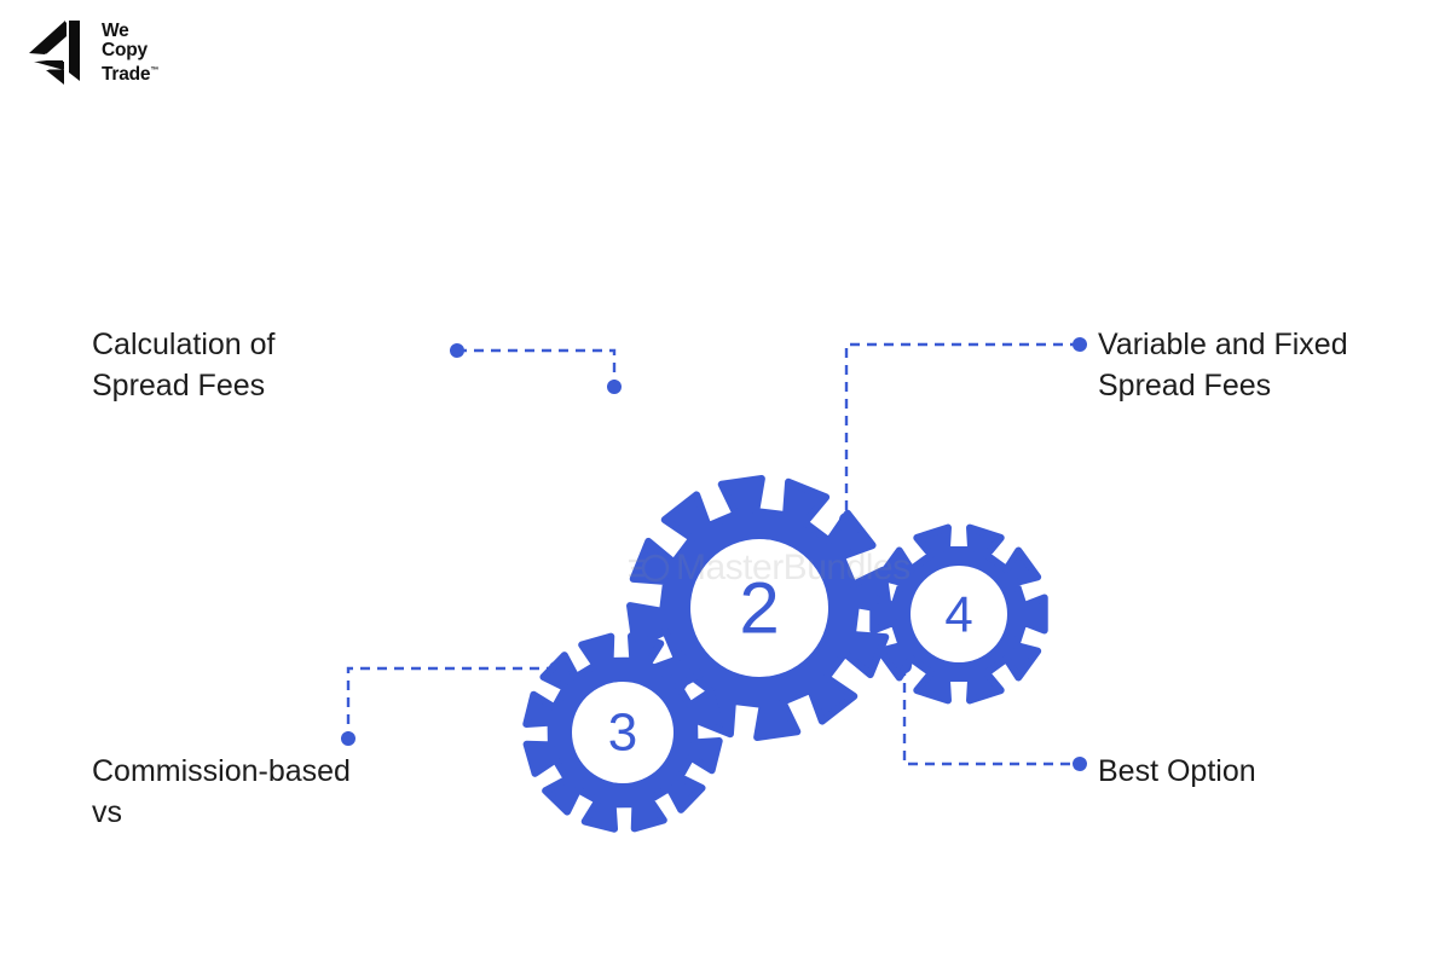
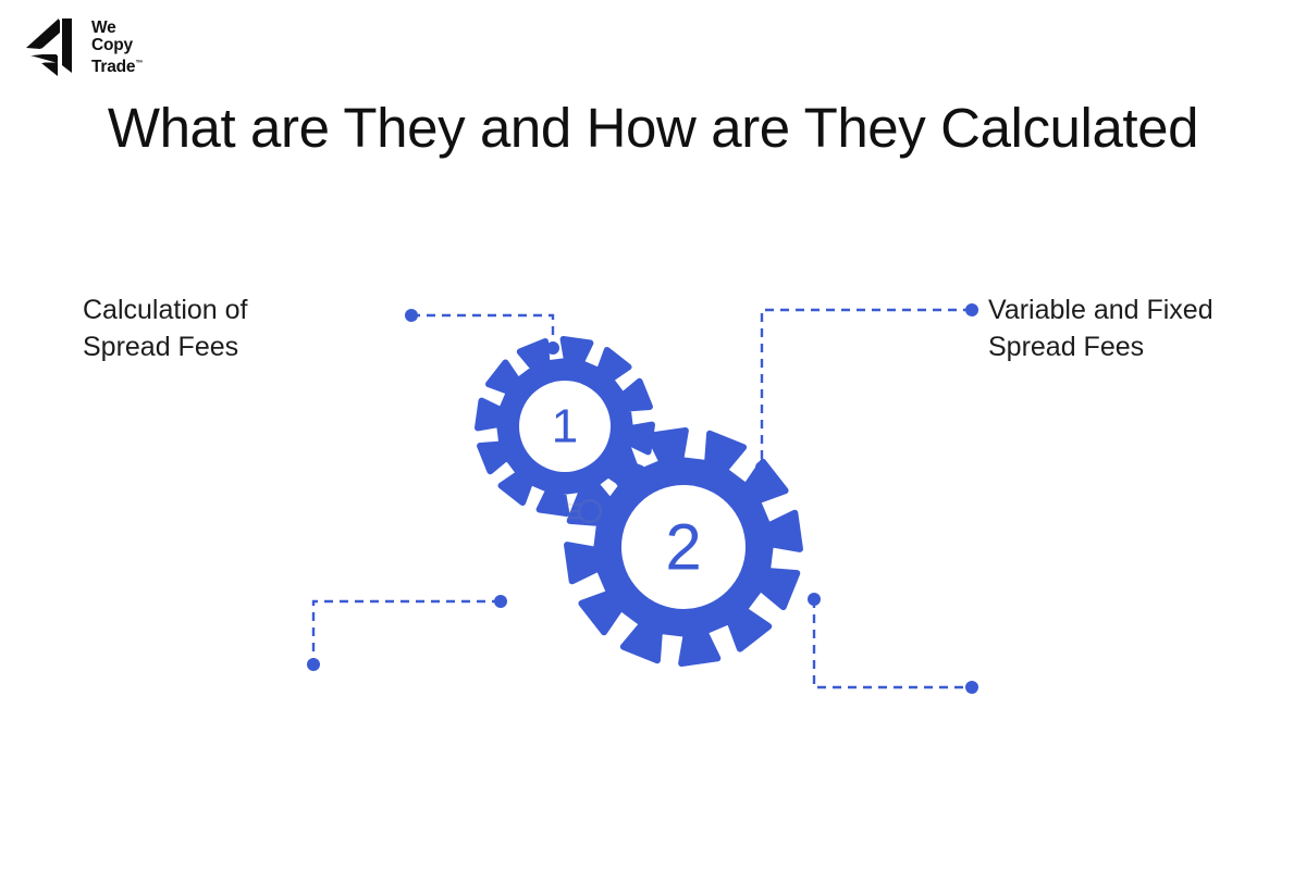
  We
  Copy
  Trade
+ What are They and How are They Calculated
+ 1
  2
- 3
- 4
- MasterBundles
  Calculation of
  Spread Fees
  Variable and Fixed
  Spread Fees
- Commission-based
- vs
- Best Option
